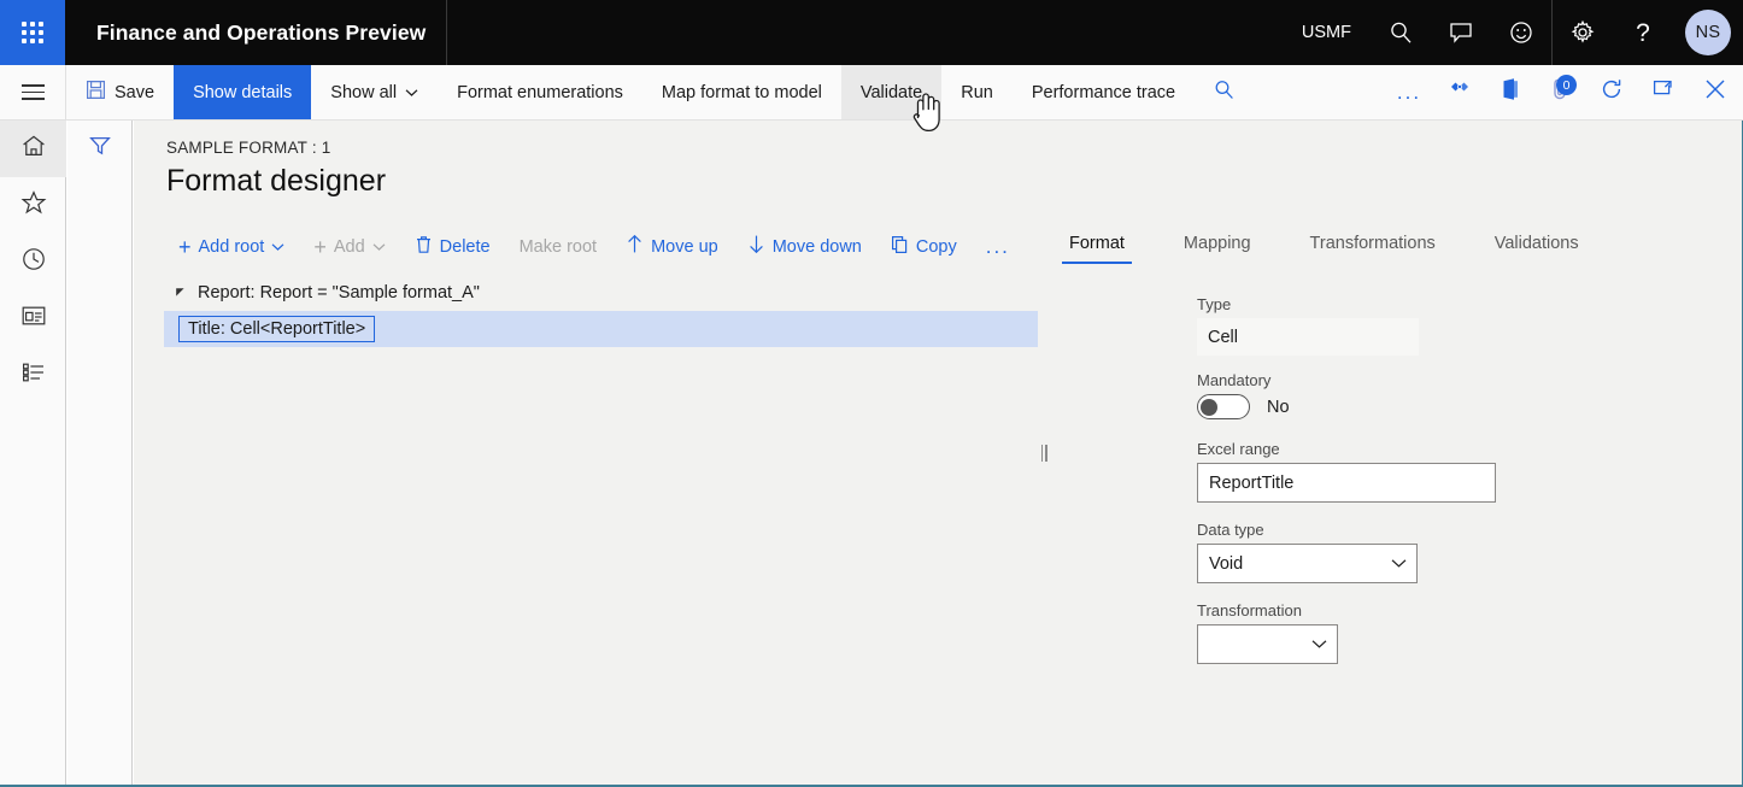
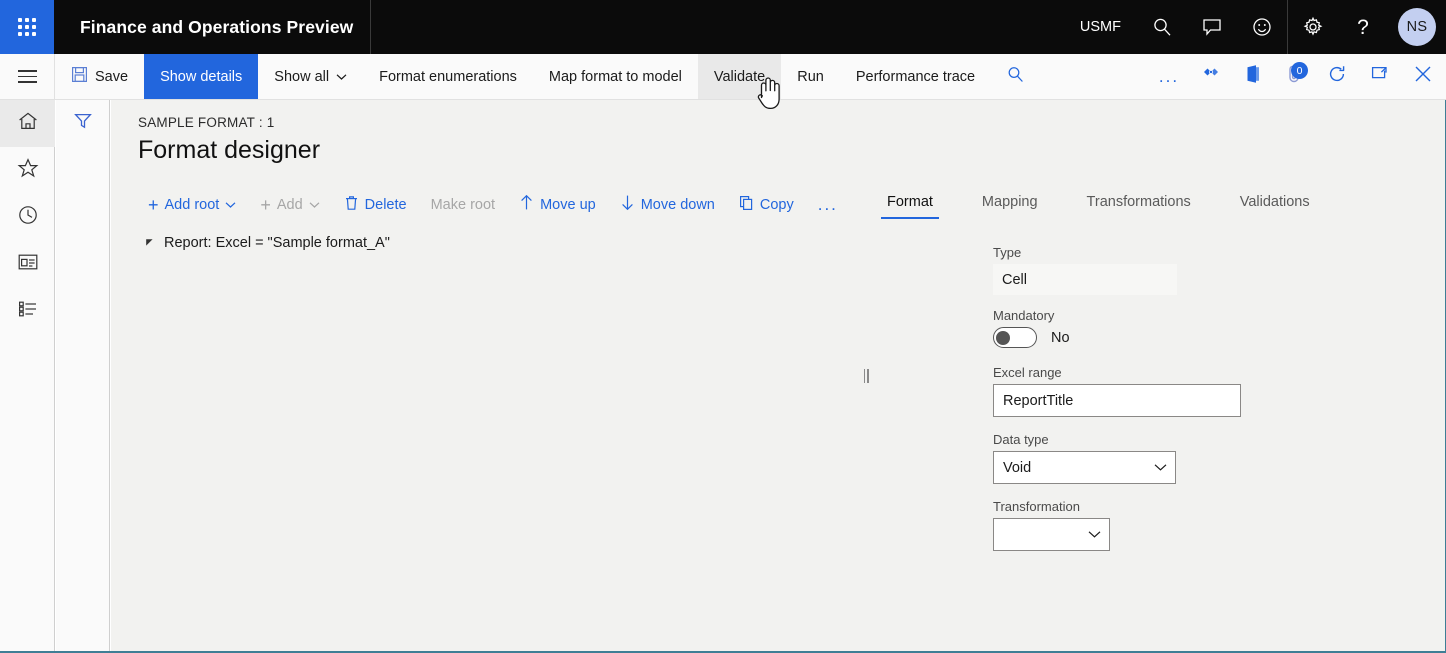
  Finance and Operations Preview
  USMF
  ?
  NS
  Save
  Show details
  Show all
  Format enumerations
  Map format to model
  Validate
  Run
  Performance trace
  ...
  0
  SAMPLE FORMAT : 1
  Format designer
  +
  Add root
  +
  Add
  Delete
  Make root
  Move up
  Move down
  Copy
  ...
- Report: Report = "Sample format_A"
+ Report: Excel = "Sample format_A"
- Title: Cell<ReportTitle>
  Format
  Mapping
  Transformations
  Validations
  Type
  Cell
  Mandatory
  No
  Excel range
  ReportTitle
  Data type
  Void
  Transformation
